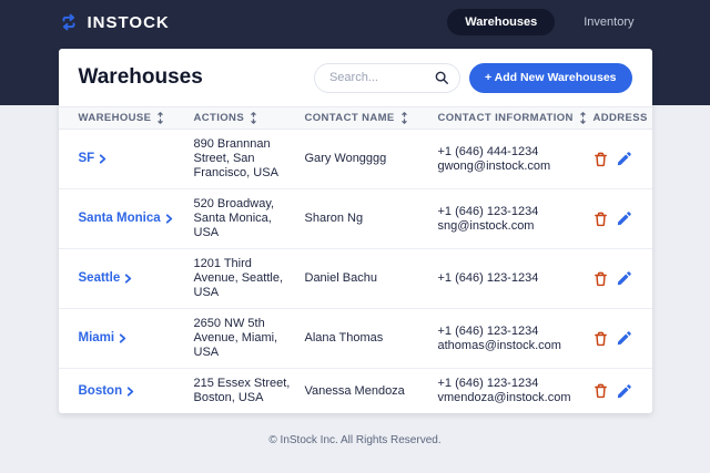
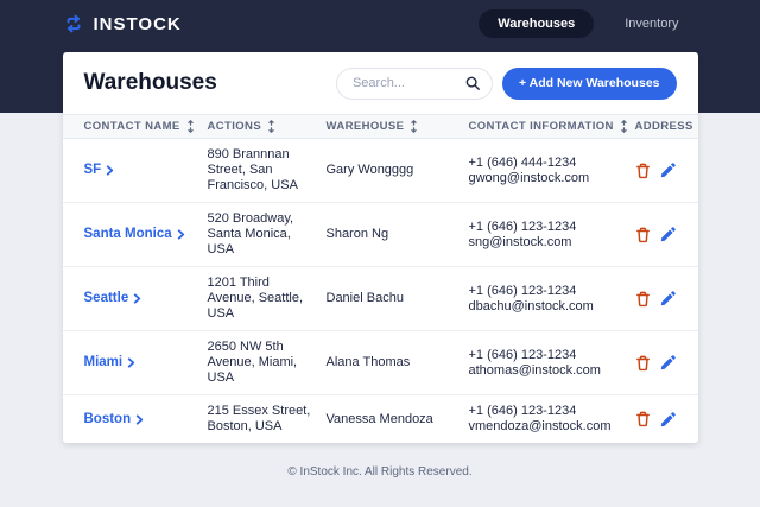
  INSTOCK
  Warehouses
  Inventory
  Warehouses
  Search...
  + Add New Warehouses
- WAREHOUSE
+ CONTACT NAME
  ACTIONS
- CONTACT NAME
+ WAREHOUSE
  CONTACT INFORMATION
  ADDRESS
  SF
  890 Brannnan Street, San Francisco, USA
  Gary Wongggg
  +1 (646) 444-1234
  gwong@instock.com
  Santa Monica
  520 Broadway, Santa Monica, USA
  Sharon Ng
  +1 (646) 123-1234
  sng@instock.com
  Seattle
  1201 Third Avenue, Seattle, USA
  Daniel Bachu
  +1 (646) 123-1234
+ dbachu@instock.com
  Miami
  2650 NW 5th Avenue, Miami, USA
  Alana Thomas
  +1 (646) 123-1234
  athomas@instock.com
  Boston
  215 Essex Street, Boston, USA
  Vanessa Mendoza
  +1 (646) 123-1234
  vmendoza@instock.com
  © InStock Inc. All Rights Reserved.
